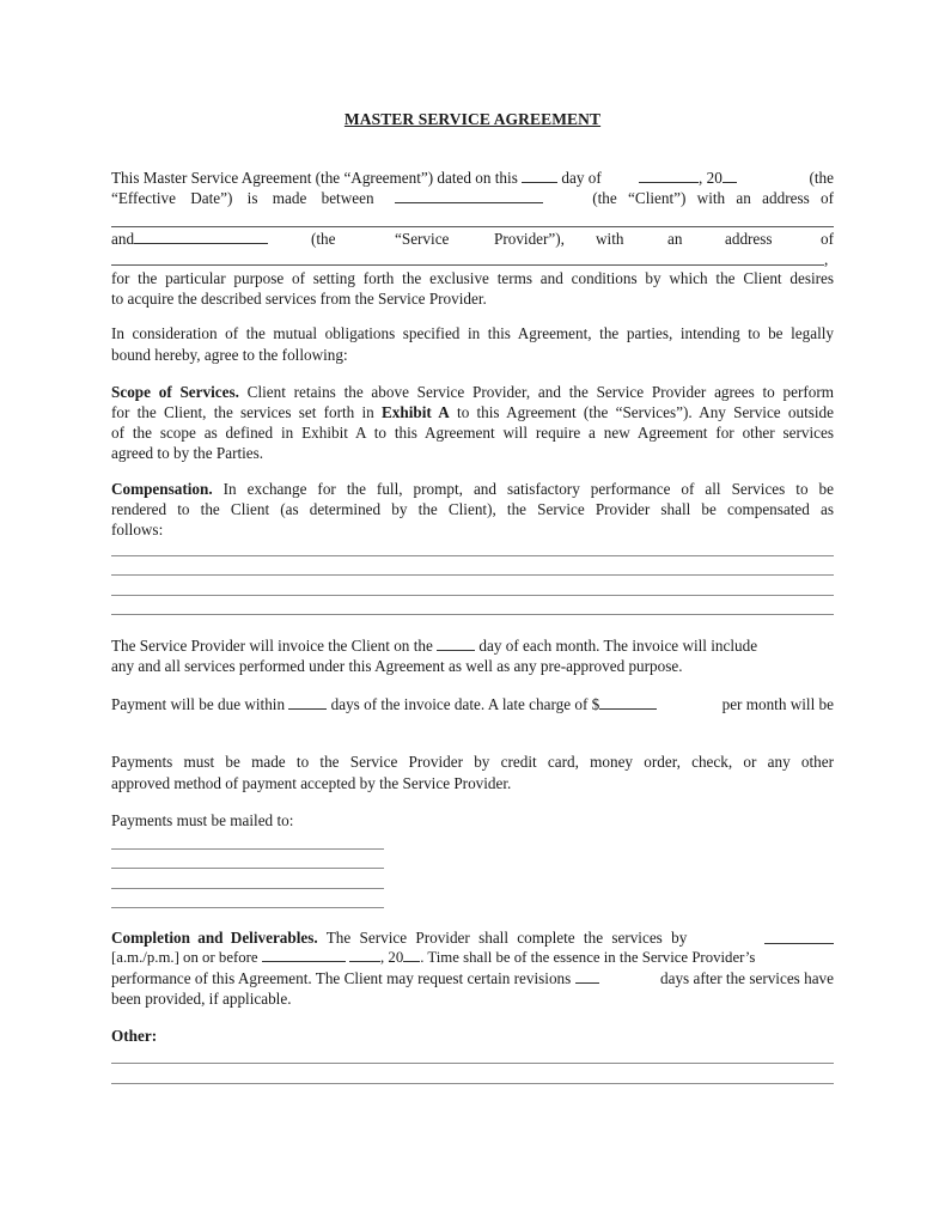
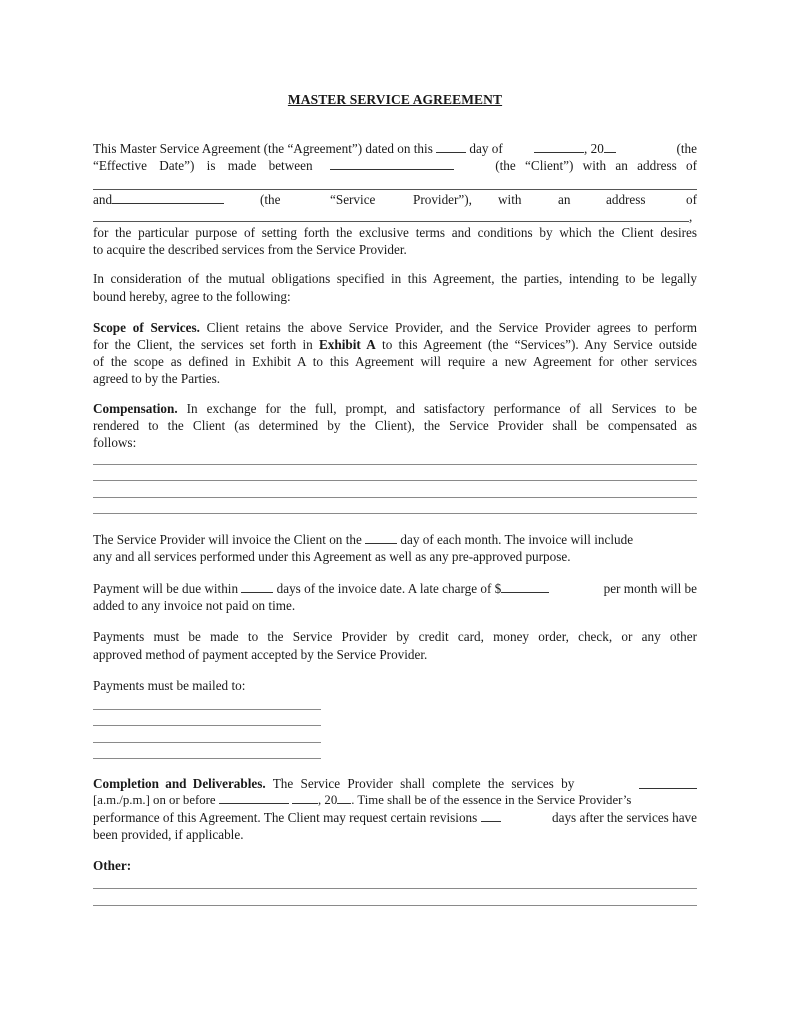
  MASTER SERVICE AGREEMENT
  This Master Service Agreement (the “Agreement”) dated on this day of , 20
  (the
  “Effective Date”) is made between
  (the “Client”) with an address of
  and
  (the
  “Service
  Provider”),
  with
  an
  address
  of
  ,
  for the particular purpose of setting forth the exclusive terms and conditions by which the Client desires
  to acquire the described services from the Service Provider.
  In consideration of the mutual obligations specified in this Agreement, the parties, intending to be legally
  bound hereby, agree to the following:
  Scope of Services. Client retains the above Service Provider, and the Service Provider agrees to perform
  for the Client, the services set forth in Exhibit A to this Agreement (the “Services”). Any Service outside
  of the scope as defined in Exhibit A to this Agreement will require a new Agreement for other services
  agreed to by the Parties.
  Compensation. In exchange for the full, prompt, and satisfactory performance of all Services to be
  rendered to the Client (as determined by the Client), the Service Provider shall be compensated as
  follows:
  The Service Provider will invoice the Client on the day of each month. The invoice will include
  any and all services performed under this Agreement as well as any pre-approved purpose.
  Payment will be due within days of the invoice date. A late charge of $
  per month will be
+ added to any invoice not paid on time.
  Payments must be made to the Service Provider by credit card, money order, check, or any other
  approved method of payment accepted by the Service Provider.
  Payments must be mailed to:
  Completion and Deliverables. The Service Provider shall complete the services by
  [a.m./p.m.] on or before , 20 . Time shall be of the essence in the Service Provider’s
  performance of this Agreement. The Client may request certain revisions
  days after the services have
  been provided, if applicable.
  Other:
